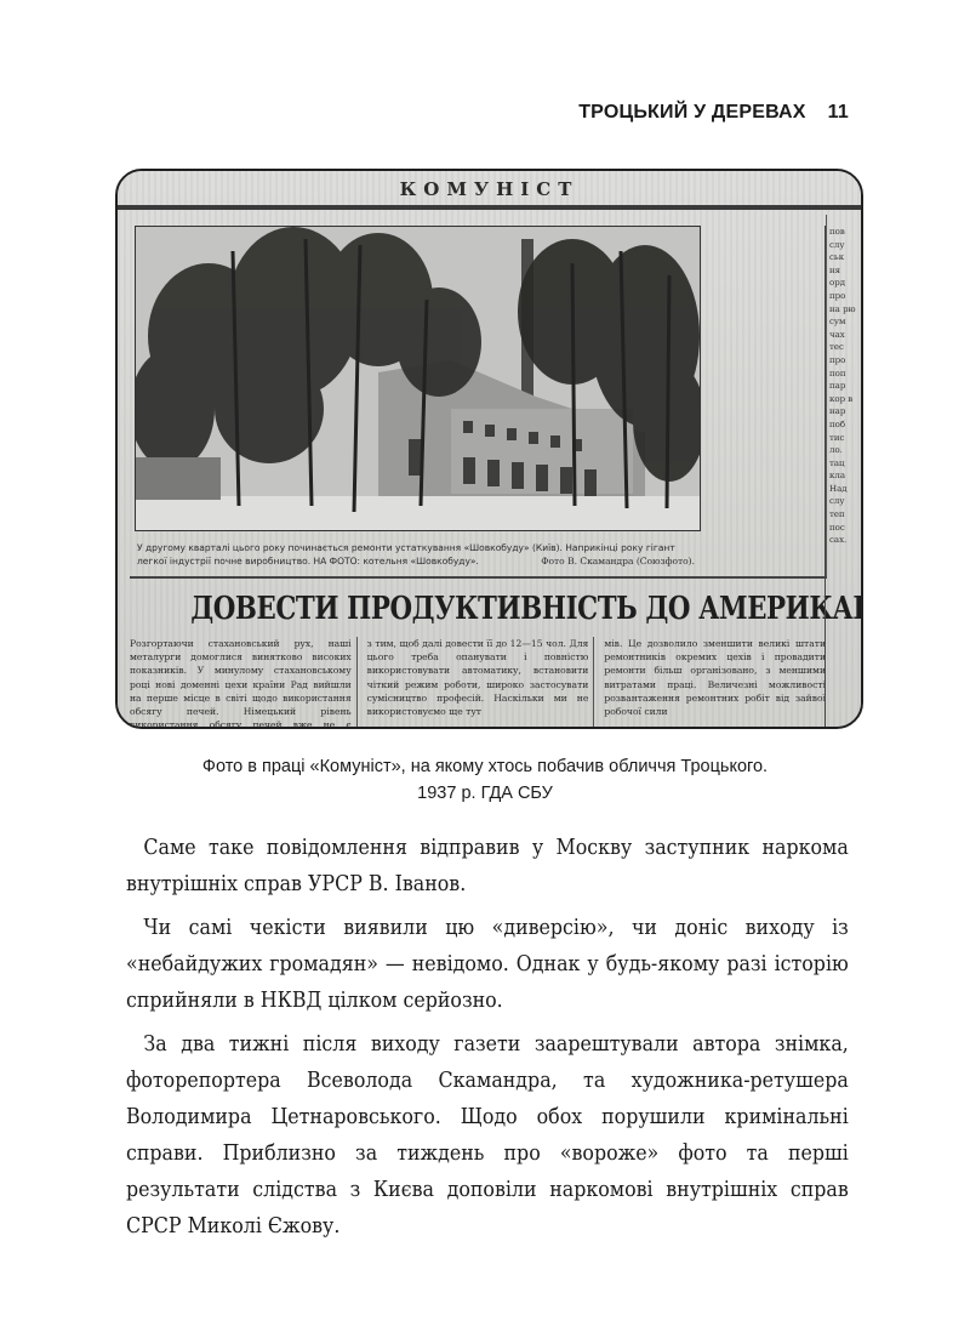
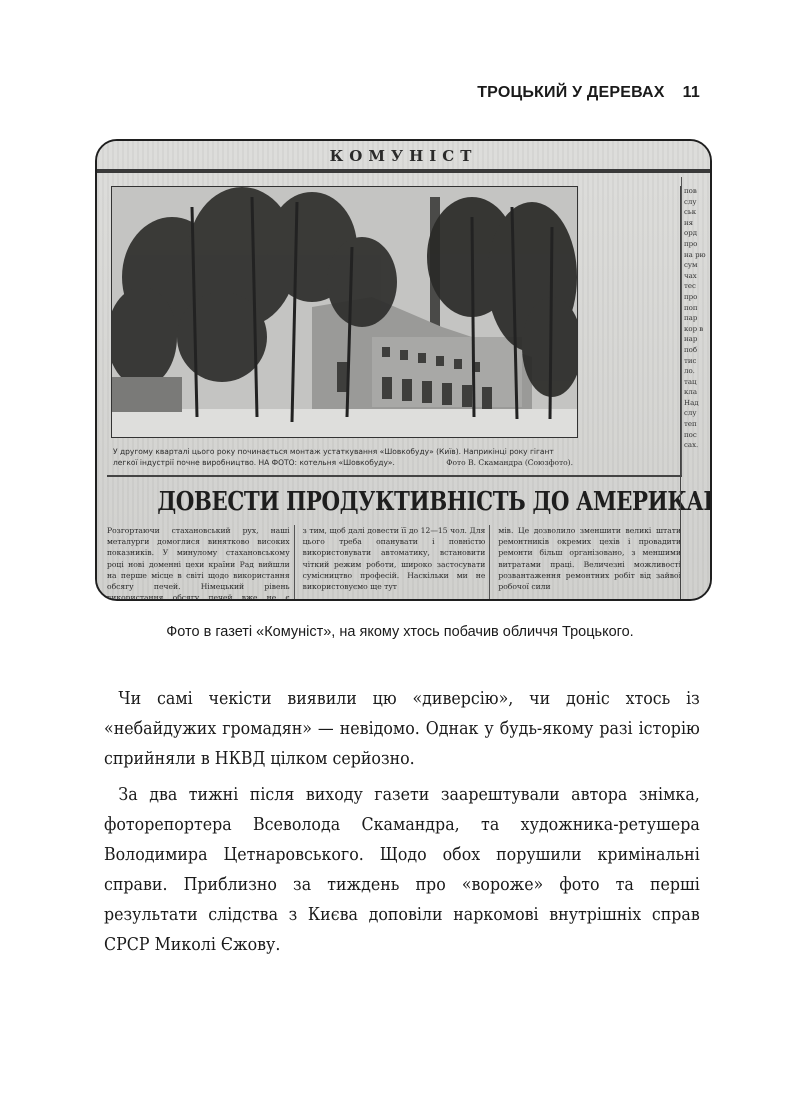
  ТРОЦЬКИЙ У ДЕРЕВАХ
  11
  КОМУНІСТ
- У другому кварталі цього року починається ремонти устаткування «Шовкобуду» (Київ). Наприкінці року гігант легкої індустрії почне виробництво. НА ФОТО: котельня «Шовкобуду».
+ У другому кварталі цього року починається монтаж устаткування «Шовкобуду» (Київ). Наприкінці року гігант легкої індустрії почне виробництво. НА ФОТО: котельня «Шовкобуду».
  Фото В. Скамандра (Союзфото).
  ДОВЕСТИ ПРОДУКТИВНІСТЬ ДО АМЕРИК
  Розгортаючи стахановський рух, наші металурги домоглися винятково високих показників. У минулому стахановському році нові доменні цехи країни Рад вийшли на перше місце в світі щодо використання обсягу печей. Німецький рівень використання обсягу печей вже не є
  з тим, щоб далі довести її до 12—15 чол. Для цього треба опанувати і повністю використовувати автоматику, встановити чіткий режим роботи, широко застосувати сумісництво професій. Наскільки ми не використовуємо ще тут
  мів. Це дозволило зменшити великі штати ремонтників окремих цехів і провадити ремонти більш організовано, з меншими витратами праці. Величезні можливості розвантаження ремонтних робіт від зайвої робочої сили
  пов слу ськ ня орд про на рю сум чах тес про поп пар кор в нар поб тис ло. тац кла Над слу теп пос сах.
- Фото в праці «Комуніст», на якому хтось побачив обличчя Троцького.
+ Фото в газеті «Комуніст», на якому хтось побачив обличчя Троцького.
- 1937 р. ГДА СБУ
- Саме таке повідомлення відправив у Москву заступник наркома внутрішніх справ УРСР В. Іванов.
- Чи самі чекісти виявили цю «диверсію», чи доніс виходу із «небайдужих громадян» — невідомо. Однак у будь-якому разі історію сприйняли в НКВД цілком серйозно.
+ Чи самі чекісти виявили цю «диверсію», чи доніс хтось із «небайдужих громадян» — невідомо. Однак у будь-якому разі історію сприйняли в НКВД цілком серйозно.
  За два тижні після виходу газети заарештували автора знімка, фоторепортера Всеволода Скамандра, та художника-ретушера Володимира Цетнаровського. Щодо обох порушили кримінальні справи. Приблизно за тиждень про «вороже» фото та перші результати слідства з Києва доповіли наркомові внутрішніх справ СРСР Миколі Єжову.
